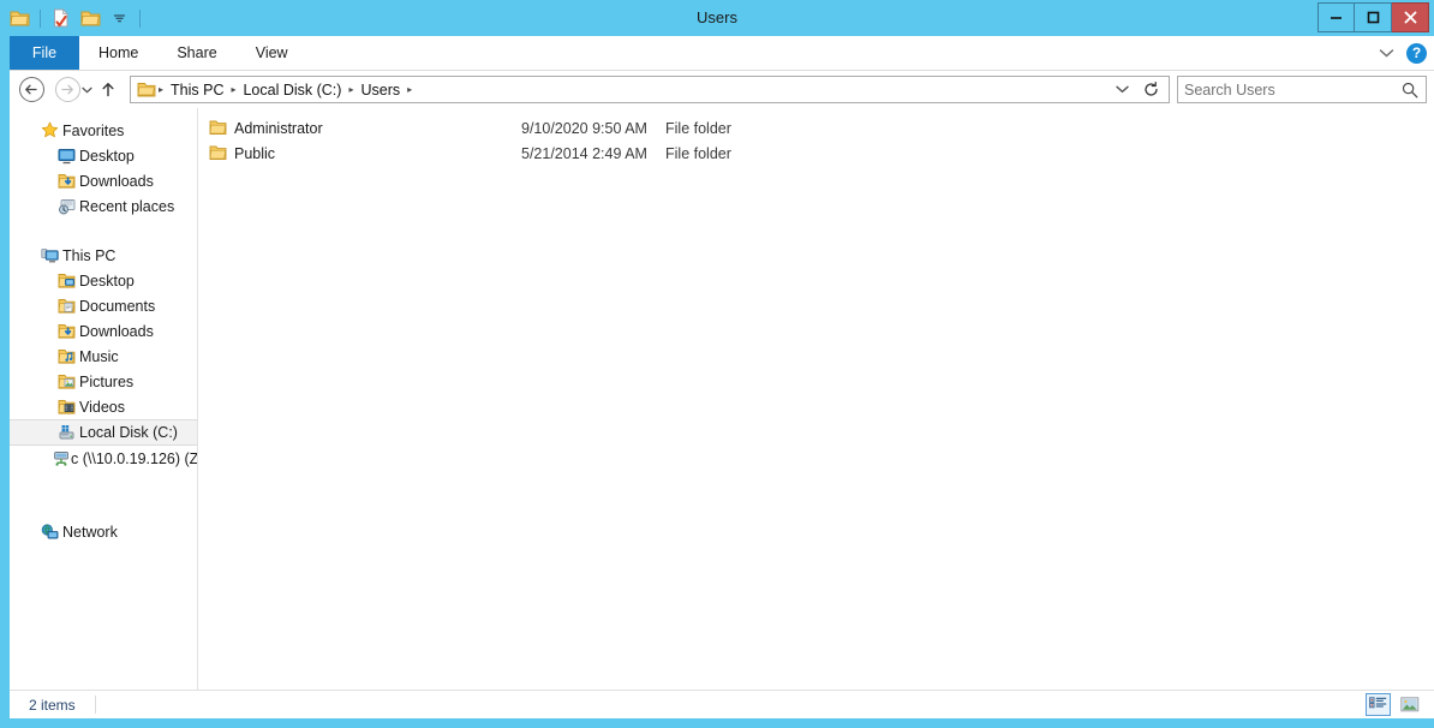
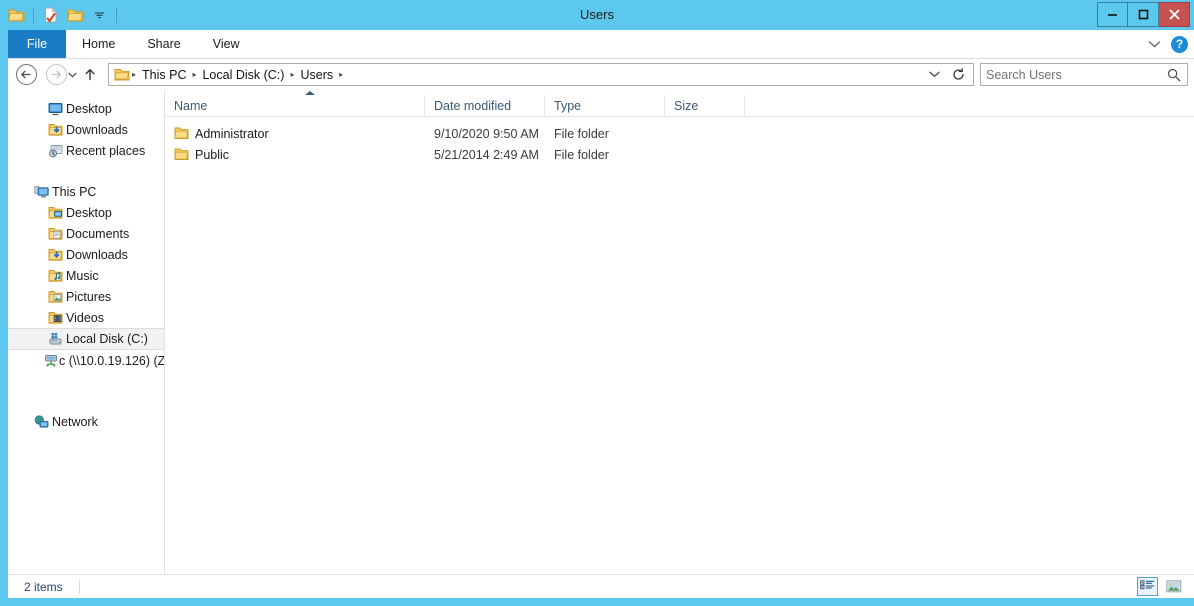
  Users
  File
  Home
  Share
  View
  ?
  ▸
  This PC
  ▸
  Local Disk (C:)
  ▸
  Users
  ▸
  Search Users
- Favorites
  Desktop
  Downloads
  Recent places
  This PC
  Desktop
  Documents
  Downloads
  Music
  Pictures
  Videos
  Local Disk (C:)
  c (\\10.0.19.126) (Z
  Network
+ Name
+ Date modified
+ Type
+ Size
  Administrator
  9/10/2020 9:50 AM
  File folder
  Public
  5/21/2014 2:49 AM
  File folder
  2 items
